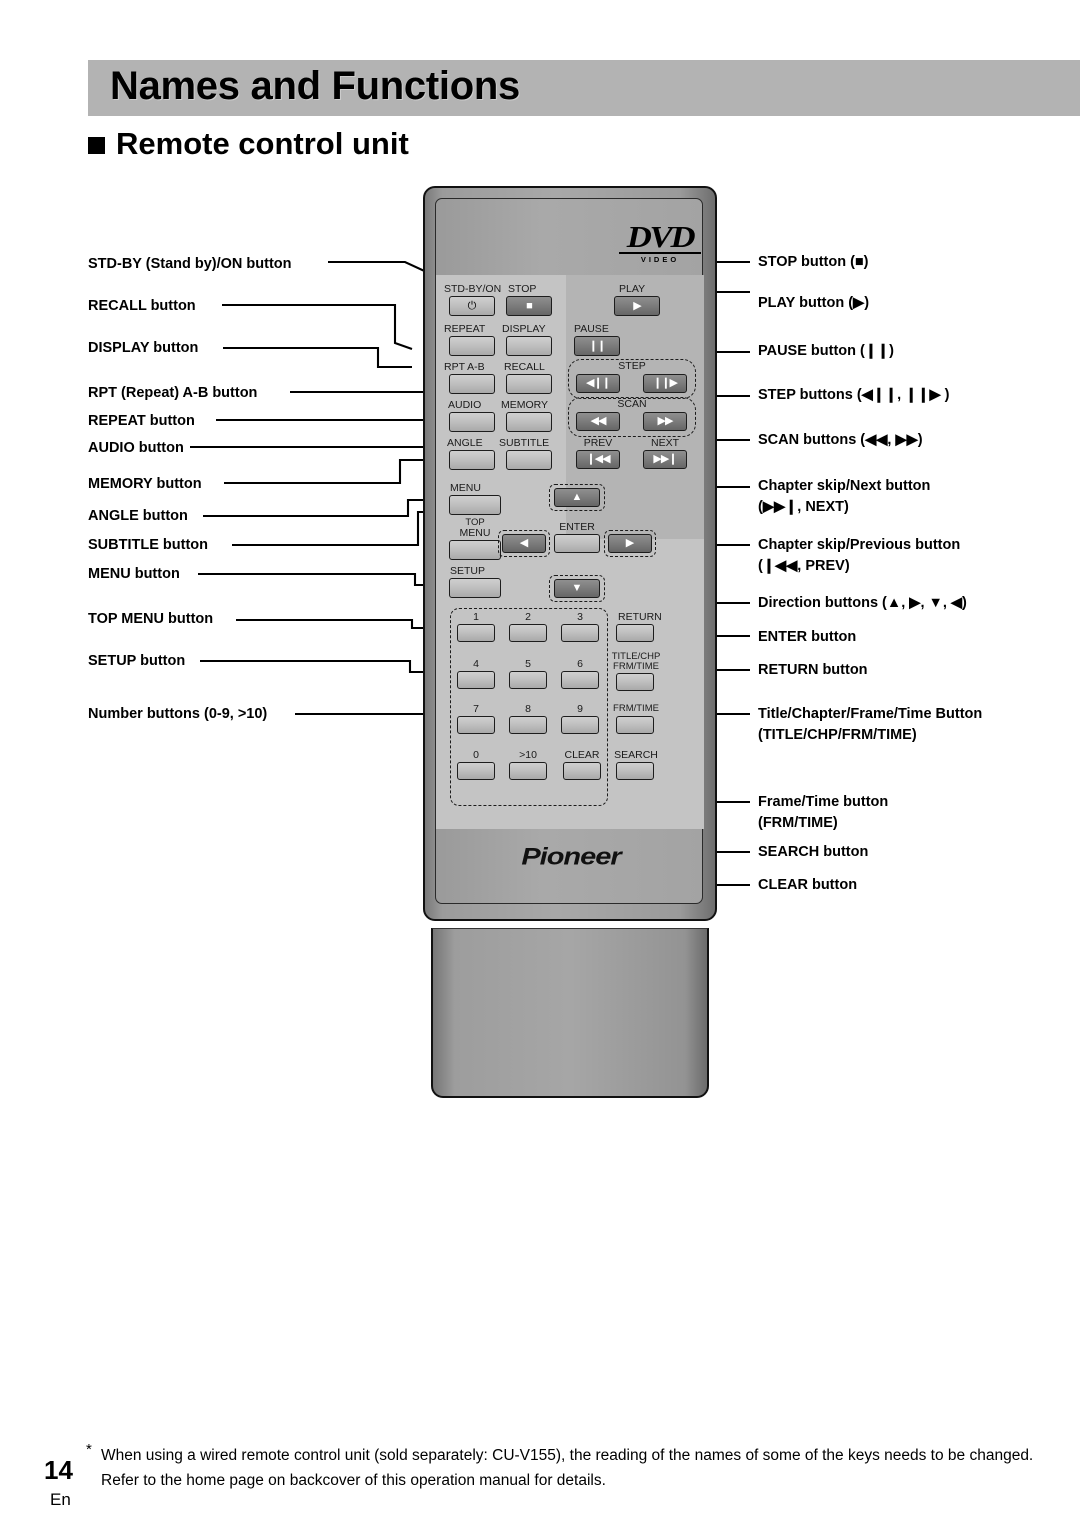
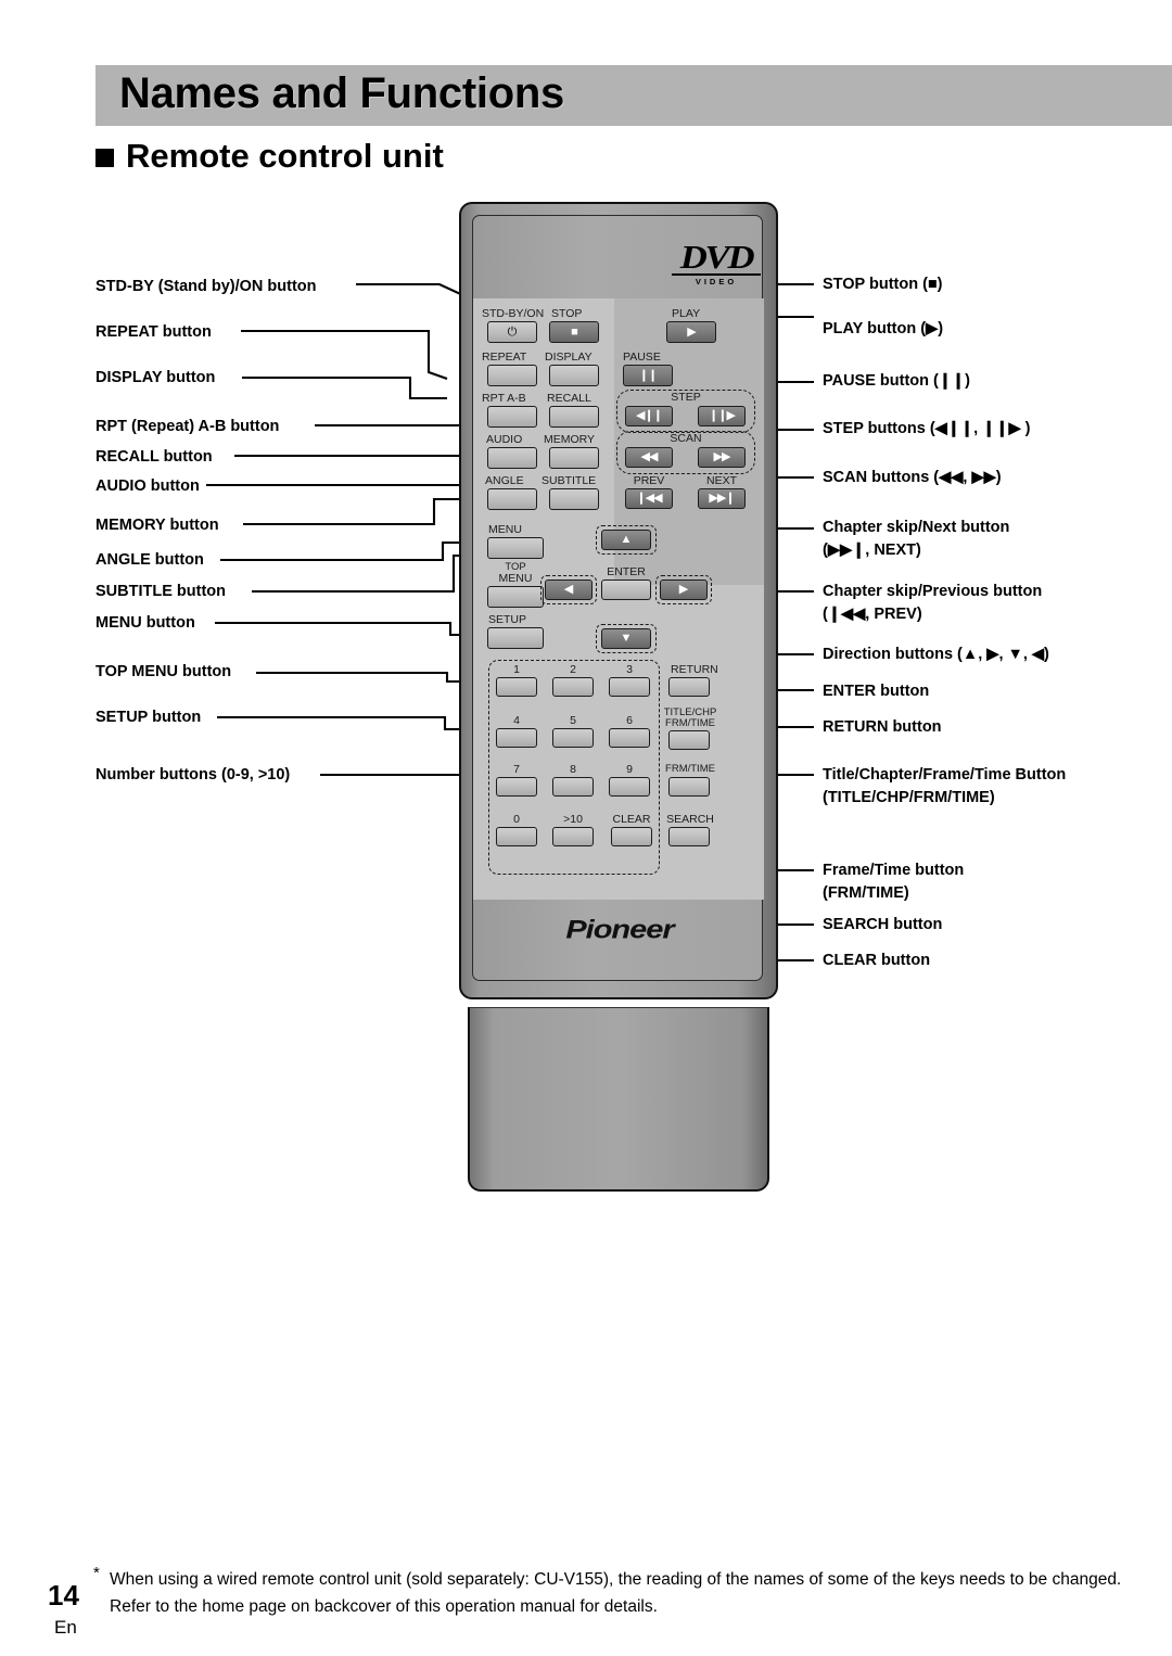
  Names and Functions
  Remote control unit
  DVD
  VIDEO
  STD-BY/ON
  ⏻
  STOP
  ■
  PLAY
  ▶
  REPEAT
  DISPLAY
  PAUSE
  ❙❙
  RPT A-B
  RECALL
  STEP
  ◀❙❙
  ❙❙▶
  AUDIO
  MEMORY
  SCAN
  ◀◀
  ▶▶
  ANGLE
  SUBTITLE
  PREV
  ❙◀◀
  NEXT
  ▶▶❙
  MENU
  TOP
  MENU
  SETUP
  ▲
  ENTER
  ◀
  ▶
  ▼
  1
  2
  3
  4
  5
  6
  7
  8
  9
  0
  >10
  CLEAR
  RETURN
  TITLE/CHP
  FRM/TIME
  FRM/TIME
  SEARCH
  Pioneer
  STD-BY (Stand by)/ON button
- RECALL button
+ REPEAT button
  DISPLAY button
  RPT (Repeat) A-B button
- REPEAT button
+ RECALL button
  AUDIO button
  MEMORY button
  ANGLE button
  SUBTITLE button
  MENU button
  TOP MENU button
  SETUP button
  Number buttons (0-9, >10)
  STOP button (■)
  PLAY button (▶)
  PAUSE button (❙❙)
  STEP buttons (◀❙❙, ❙❙▶ )
  SCAN buttons (◀◀, ▶▶)
  Chapter skip/Next button
  (▶▶❙, NEXT)
  Chapter skip/Previous button
  (❙◀◀, PREV)
  Direction buttons (▲, ▶, ▼, ◀)
  ENTER button
  RETURN button
  Title/Chapter/Frame/Time Button
  (TITLE/CHP/FRM/TIME)
  Frame/Time button
  (FRM/TIME)
  SEARCH button
  CLEAR button
  14
  En
  *
  When using a wired remote control unit (sold separately: CU-V155), the reading of the names of some of the keys needs to be changed. Refer to the home page on backcover of this operation manual for details.
